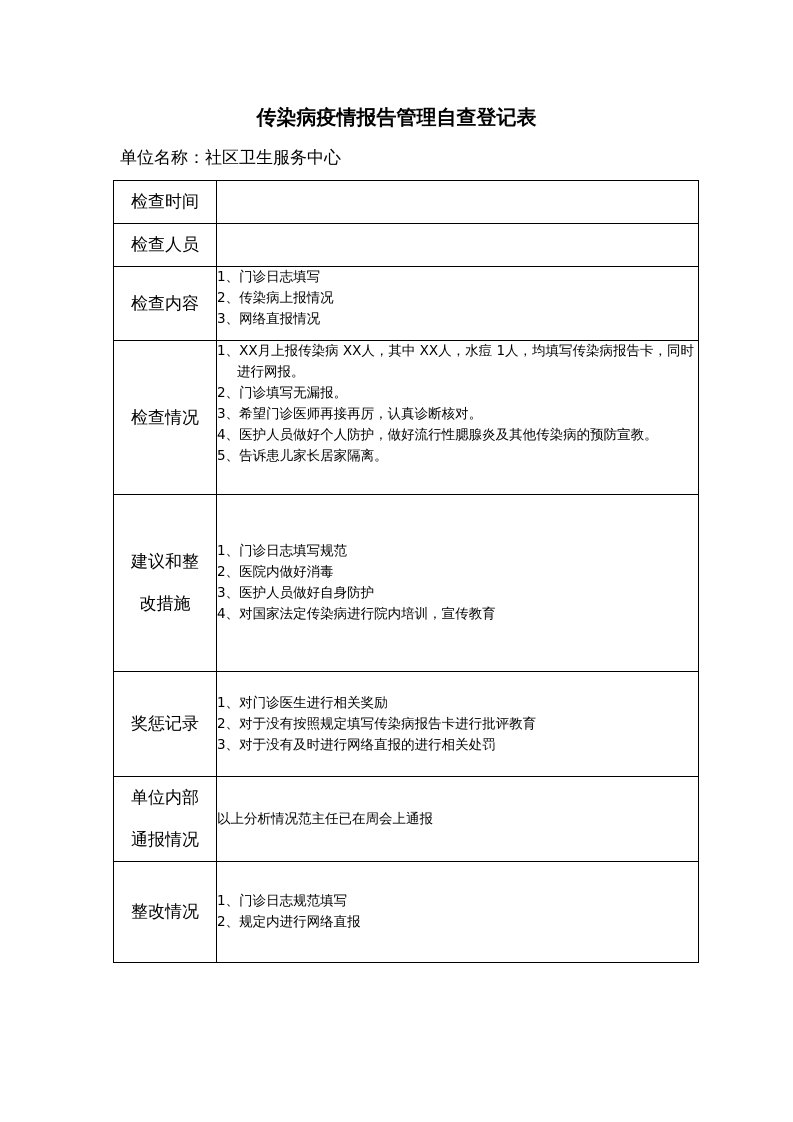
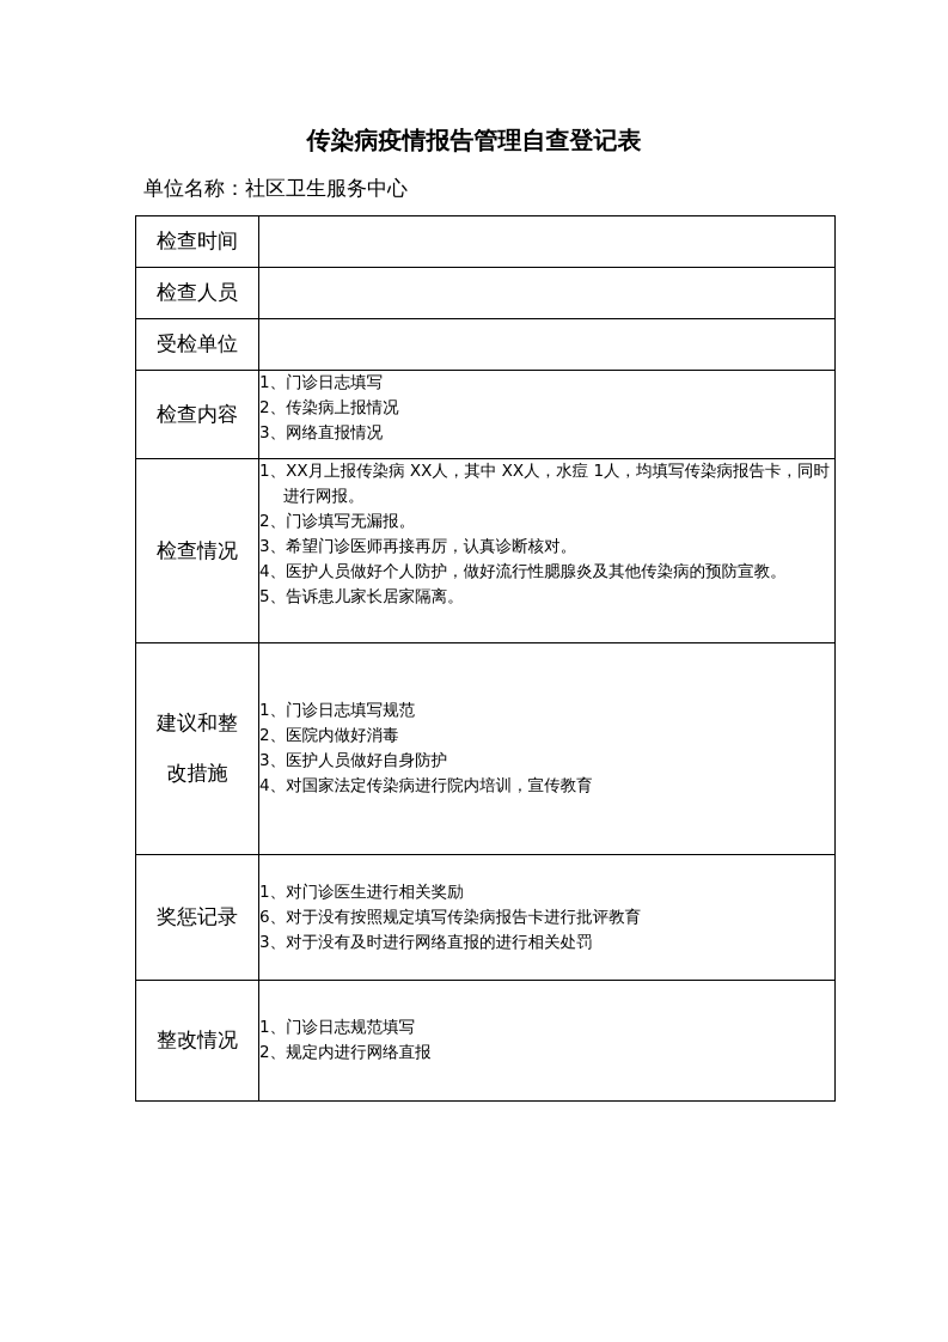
  传染病疫情报告管理自查登记表
  单位名称：社区卫生服务中心
  检查时间
  检查人员
+ 受检单位
  检查内容	1、门诊日志填写 2、传染病上报情况 3、网络直报情况
  检查情况	1、XX月上报传染病 XX人，其中 XX人，水痘 1人，均填写传染病报告卡，同时进行网报。 2、门诊填写无漏报。 3、希望门诊医师再接再厉，认真诊断核对。 4、医护人员做好个人防护，做好流行性腮腺炎及其他传染病的预防宣教。 5、告诉患儿家长居家隔离。
  建议和整 改措施	1、门诊日志填写规范 2、医院内做好消毒 3、医护人员做好自身防护 4、对国家法定传染病进行院内培训，宣传教育
- 奖惩记录	1、对门诊医生进行相关奖励 2、对于没有按照规定填写传染病报告卡进行批评教育 3、对于没有及时进行网络直报的进行相关处罚
+ 奖惩记录	1、对门诊医生进行相关奖励 6、对于没有按照规定填写传染病报告卡进行批评教育 3、对于没有及时进行网络直报的进行相关处罚
- 单位内部 通报情况	以上分析情况范主任已在周会上通报
  整改情况	1、门诊日志规范填写 2、规定内进行网络直报
